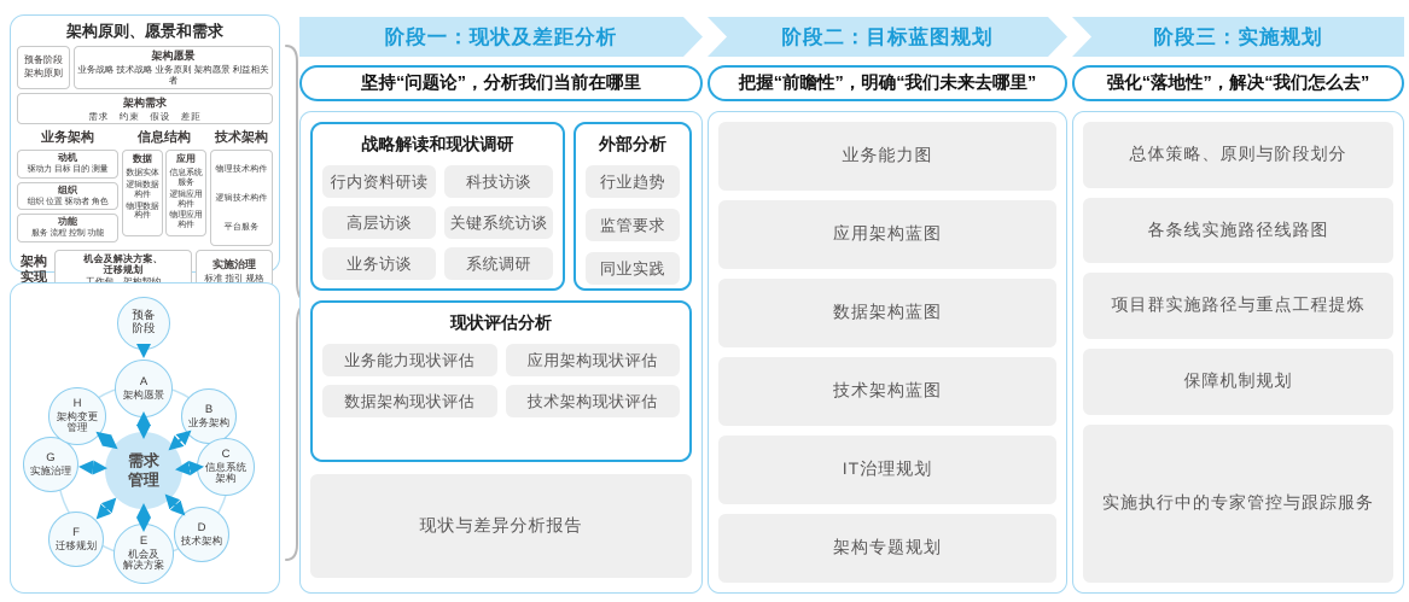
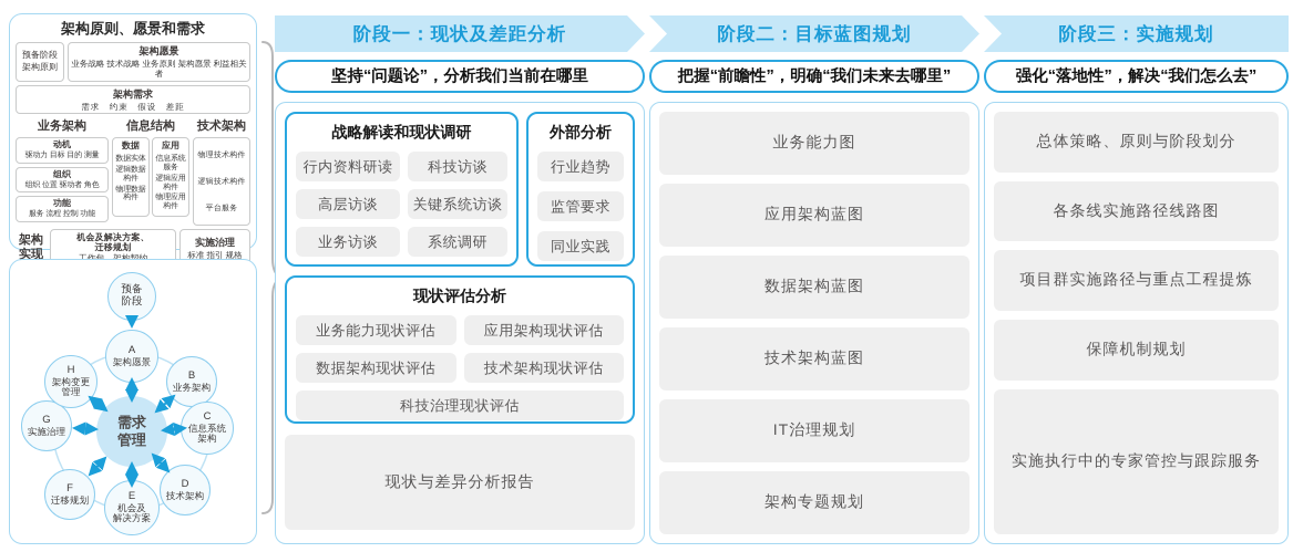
  架构原则、愿景和需求
  预备阶段
  架构原则
  架构愿景
  业务战略 技术战略 业务原则 架构愿景 利益相关者
  架构需求
  需求 约束 假设 差距
  业务架构
  动机
  组织
  功能
  信息结构
  数据
  应用
  技术架构
  物理技术构件
  逻辑技术构件
  平台服务
  架构
  实现
  机会及解决方案、
  迁移规划
  实施治理
  标准 指引 规格
  预备
  阶段
  A
  架构愿景
  B
  业务架构
  C
  信息系统
  架构
  D
  技术架构
  E
  机会及
  解决方案
  F
  迁移规划
  G
  实施治理
  H
  架构变更
  管理
  需求
  管理
  阶段一：现状及差距分析
  阶段二：目标蓝图规划
  阶段三：实施规划
  坚持“问题论”，分析我们当前在哪里
  把握“前瞻性”，明确“我们未来去哪里”
  强化“落地性”，解决“我们怎么去”
  战略解读和现状调研
  行内资料研读
  科技访谈
  高层访谈
  关键系统访谈
  业务访谈
  系统调研
  外部分析
  行业趋势
  监管要求
  同业实践
  现状评估分析
  业务能力现状评估
  应用架构现状评估
  数据架构现状评估
  技术架构现状评估
+ 科技治理现状评估
  现状与差异分析报告
  业务能力图
  应用架构蓝图
  数据架构蓝图
  技术架构蓝图
  IT治理规划
  架构专题规划
  总体策略、原则与阶段划分
  各条线实施路径线路图
  项目群实施路径与重点工程提炼
  保障机制规划
  实施执行中的专家管控与跟踪服务
